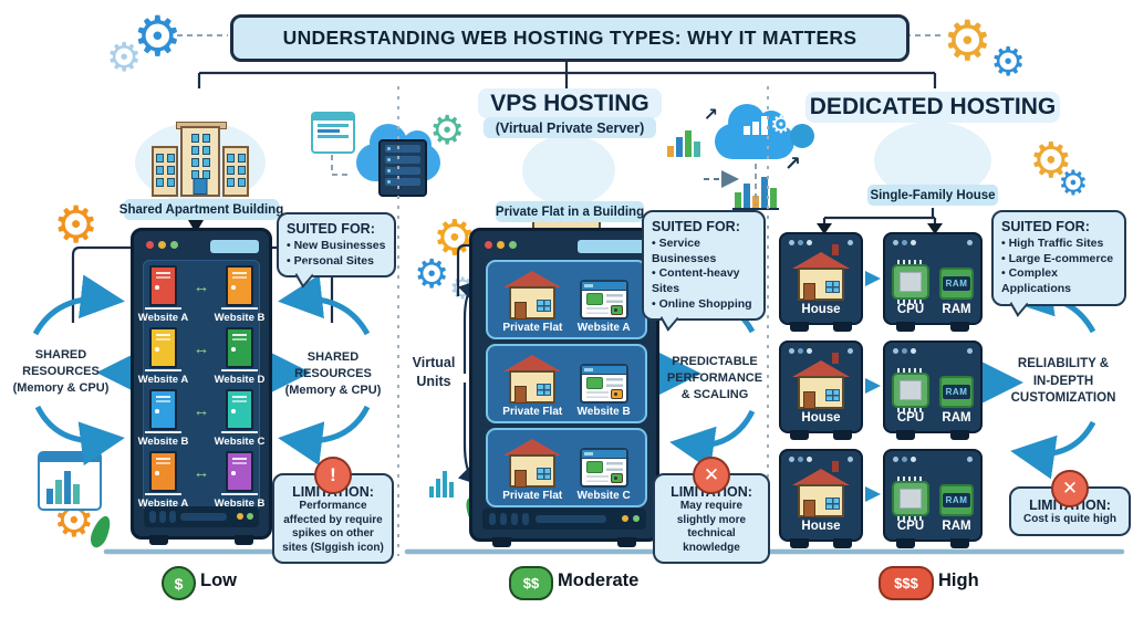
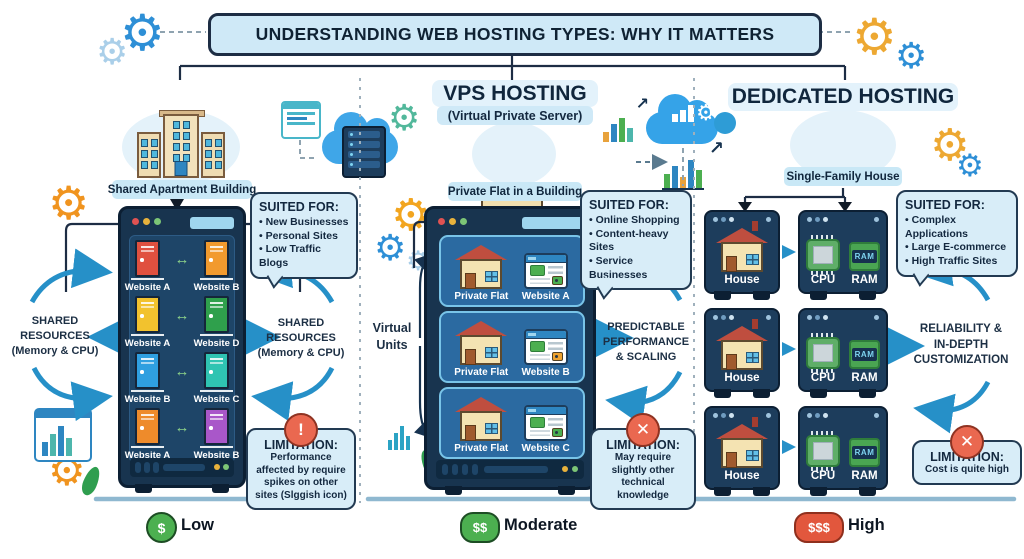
  ⚙
  ⚙
  ⚙
  ⚙
  ⚙
  ⚙
  ⚙
  ⚙
  ⚙
  ⚙
  ⚙
  ⚙
  ⚙
  ↗
  ↗
  UNDERSTANDING WEB HOSTING TYPES: WHY IT MATTERS
  Shared Apartment Building
  Website A
  ↔
  Website B
  Website A
  ↔
  Website D
  Website B
  ↔
  Website C
  Website A
  ↔
  Website B
  SHARED
  RESOURCES
  (Memory & CPU)
  SHARED
  RESOURCES
  (Memory & CPU)
  SUITED FOR:
  New Businesses
  Personal Sites
+ Low Traffic Blogs
  !
  LIMIION:
  Performance affected by require spikes on other sites (Slggish icon)
  $
  Low
  VPS HOSTING
  (Virtual Private Server)
  Private Flat in a Building
  Private Flat
  Website A
  Private Flat
  Website B
  Private Flat
  Website C
  Virtual
  Units
  PREDICTABLE
  PERFORMANCE
  & SCALING
  SUITED FOR:
- Service Businesses
+ Online Shopping
  Content-heavy Sites
- Online Shopping
+ Service Businesses
  ✕
  LIMIION:
- May require slightly more technical knowledge
+ May require slightly other technical knowledge
  $$
  Moderate
  DEDICATED HOSTING
  Single-Family House
  House
  CPU
  RAM
  RAM
  House
  CPU
  RAM
  RAM
  House
  CPU
  RAM
  RAM
  RELIABILITY &
  IN-DEPTH
  CUSTOMIZATION
  SUITED FOR:
- High Traffic Sites
+ Complex Applications
  Large E-commerce
- Complex Applications
+ High Traffic Sites
  ✕
  LIMIION:
  Cost is quite high
  $$$
  High
